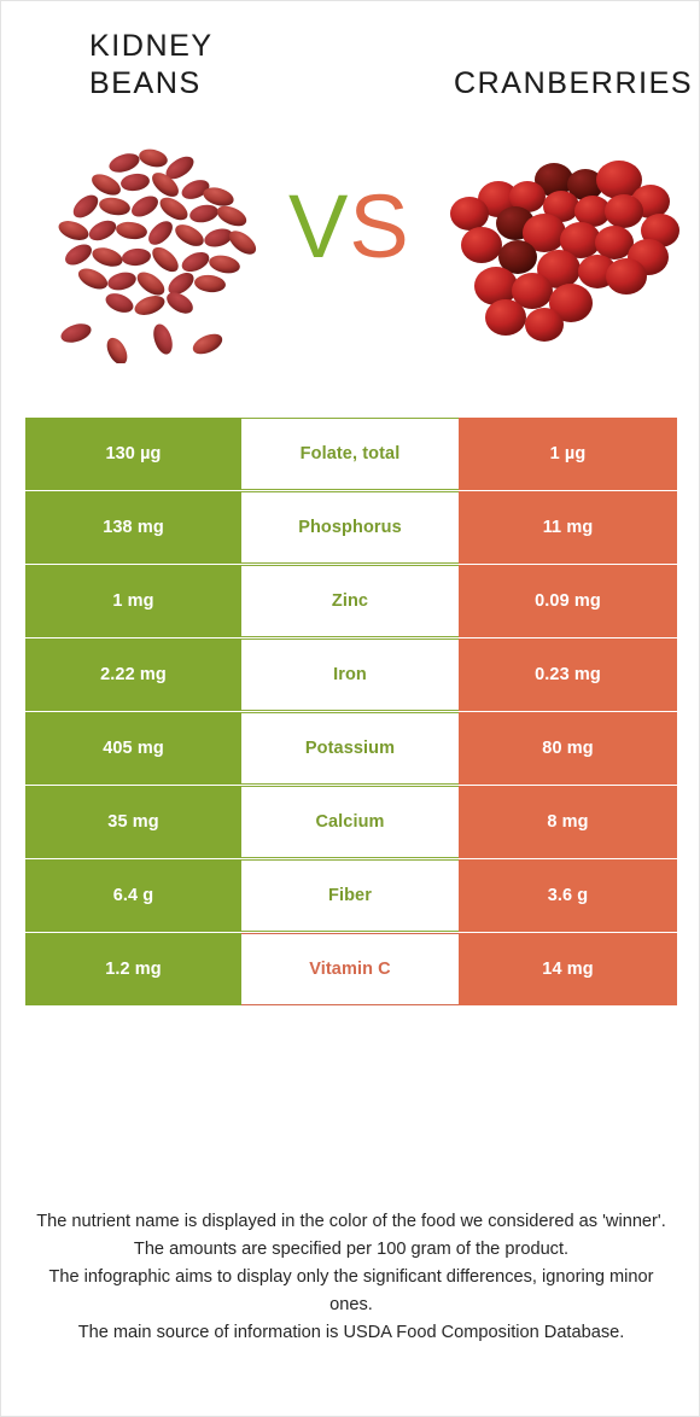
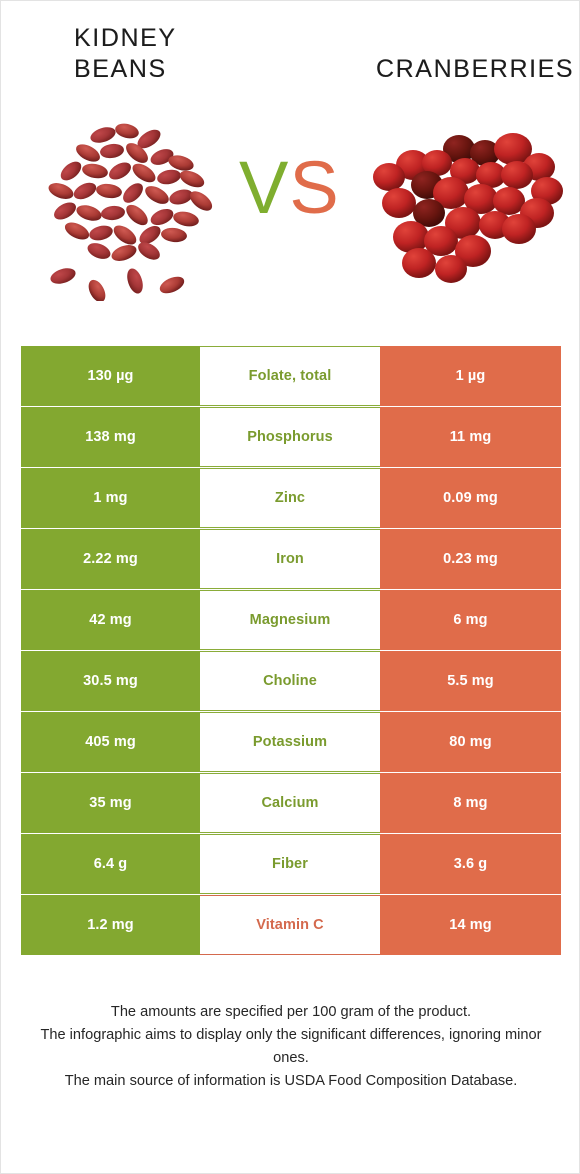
  KIDNEY BEANS
  CRANBERRIES
  VS
  130 µg
  Folate, total
  1 µg
  138 mg
  Phosphorus
  11 mg
  1 mg
  Zinc
  0.09 mg
  2.22 mg
  Iron
  0.23 mg
+ 42 mg
+ Magnesium
+ 6 mg
+ 30.5 mg
+ Choline
+ 5.5 mg
  405 mg
  Potassium
  80 mg
  35 mg
  Calcium
  8 mg
  6.4 g
  Fiber
  3.6 g
  1.2 mg
  Vitamin C
  14 mg
- The nutrient name is displayed in the color of the food we considered as 'winner'.
  The amounts are specified per 100 gram of the product.
  The infographic aims to display only the significant differences, ignoring minor ones.
  The main source of information is USDA Food Composition Database.
